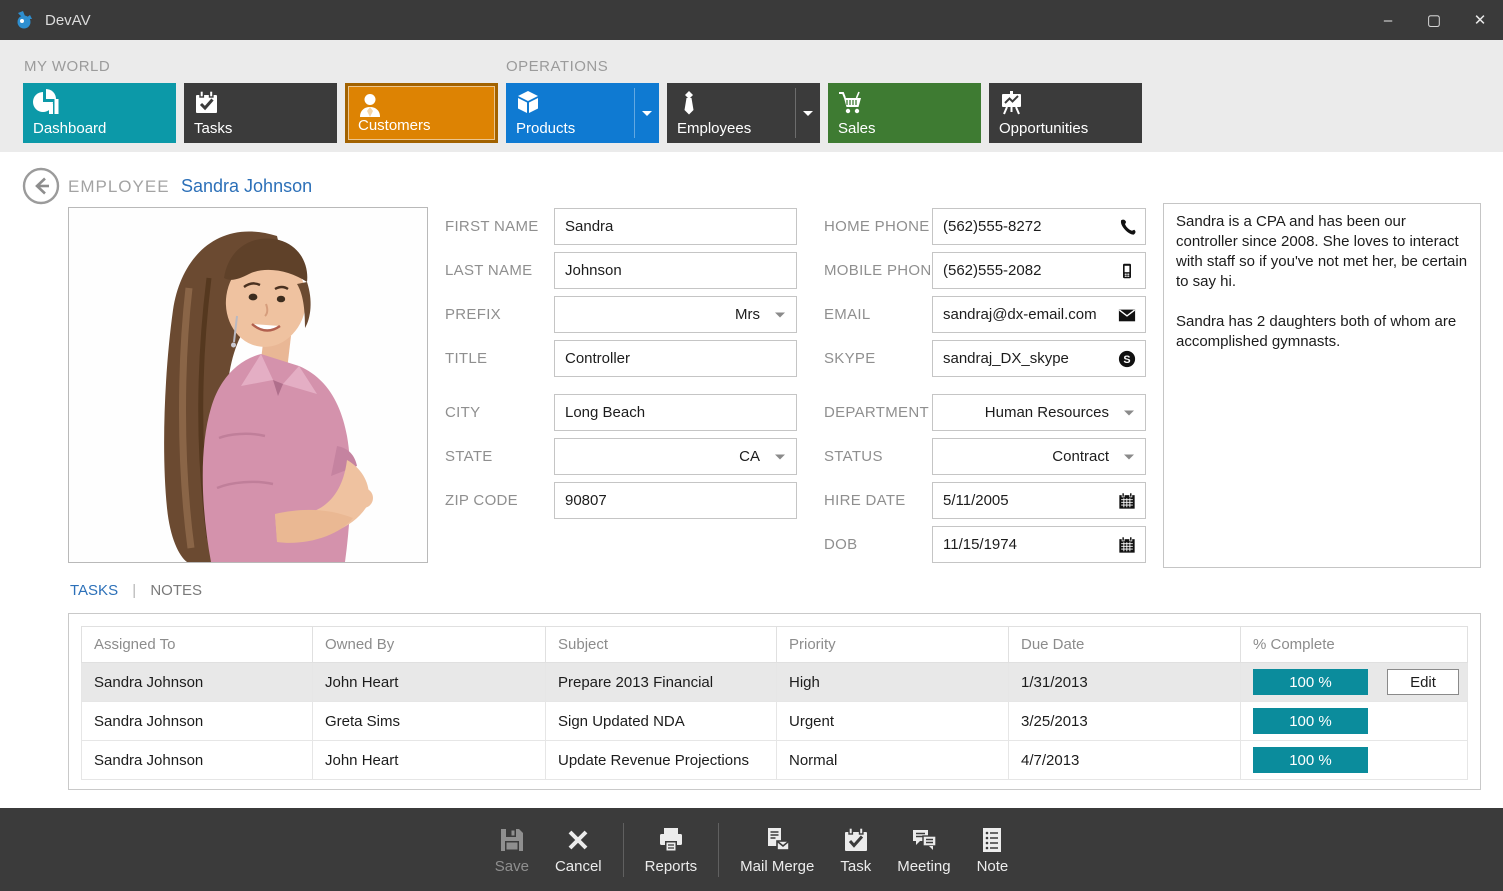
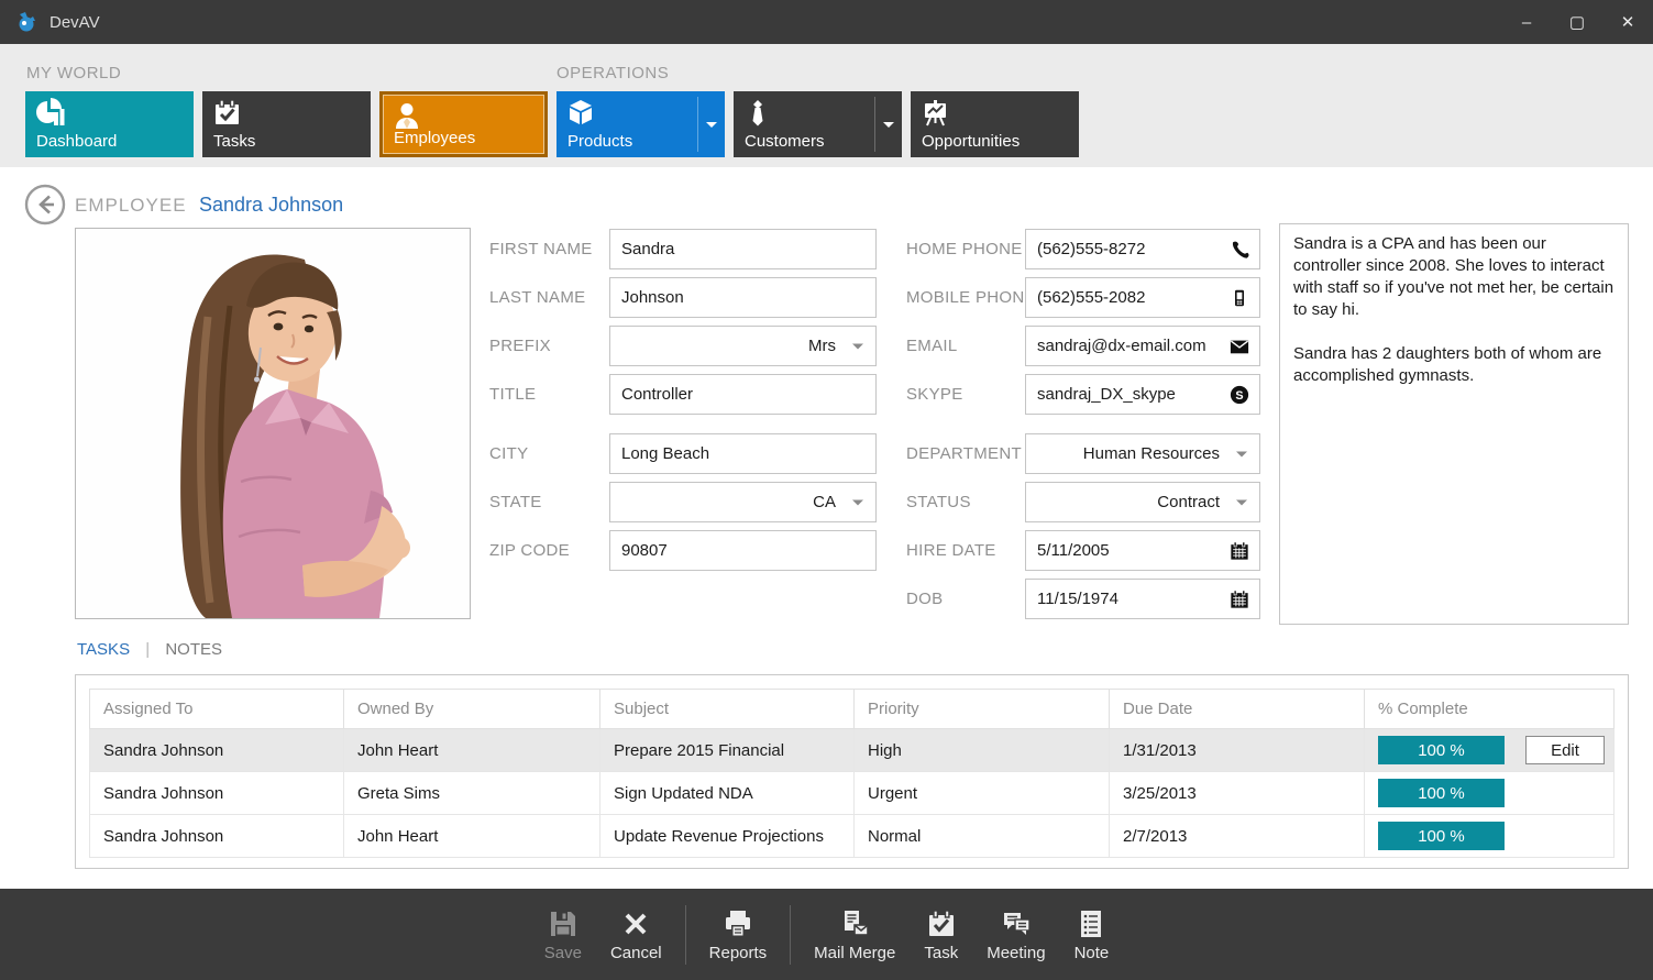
  DevAV
  –
  ▢
  ✕
  MY WORLD
  OPERATIONS
  Dashboard
  Tasks
- Customers
+ Employees
  Products
- Employees
+ Customers
- Sales
  Opportunities
  EMPLOYEE
  Sandra Johnson
  FIRST NAME
  Sandra
  LAST NAME
  Johnson
  PREFIX
  Mrs
  TITLE
  Controller
  CITY
  Long Beach
  STATE
  CA
  ZIP CODE
  90807
  HOME PHONE
  (562)555-8272
  MOBILE PHON
  (562)555-2082
  EMAIL
  sandraj@dx-email.com
  SKYPE
  sandraj_DX_skype
  S
  DEPARTMENT
  Human Resources
  STATUS
  Contract
  HIRE DATE
  5/11/2005
  DOB
  11/15/1974
  Sandra is a CPA and has been our controller since 2008. She loves to interact with staff so if you've not met her, be certain to say hi.
  Sandra has 2 daughters both of whom are accomplished gymnasts.
  TASKS | NOTES
  Assigned To	Owned By	Subject	Priority	Due Date	% Complete
- Sandra Johnson	John Heart	Prepare 2013 Financial	High	1/31/2013	100 % Edit
+ Sandra Johnson	John Heart	Prepare 2015 Financial	High	1/31/2013	100 % Edit
  Sandra Johnson	Greta Sims	Sign Updated NDA	Urgent	3/25/2013	100 %
- Sandra Johnson	John Heart	Update Revenue Projections	Normal	4/7/2013	100 %
+ Sandra Johnson	John Heart	Update Revenue Projections	Normal	2/7/2013	100 %
  Save
  Cancel
  Reports
  Mail Merge
  Task
  Meeting
  Note
